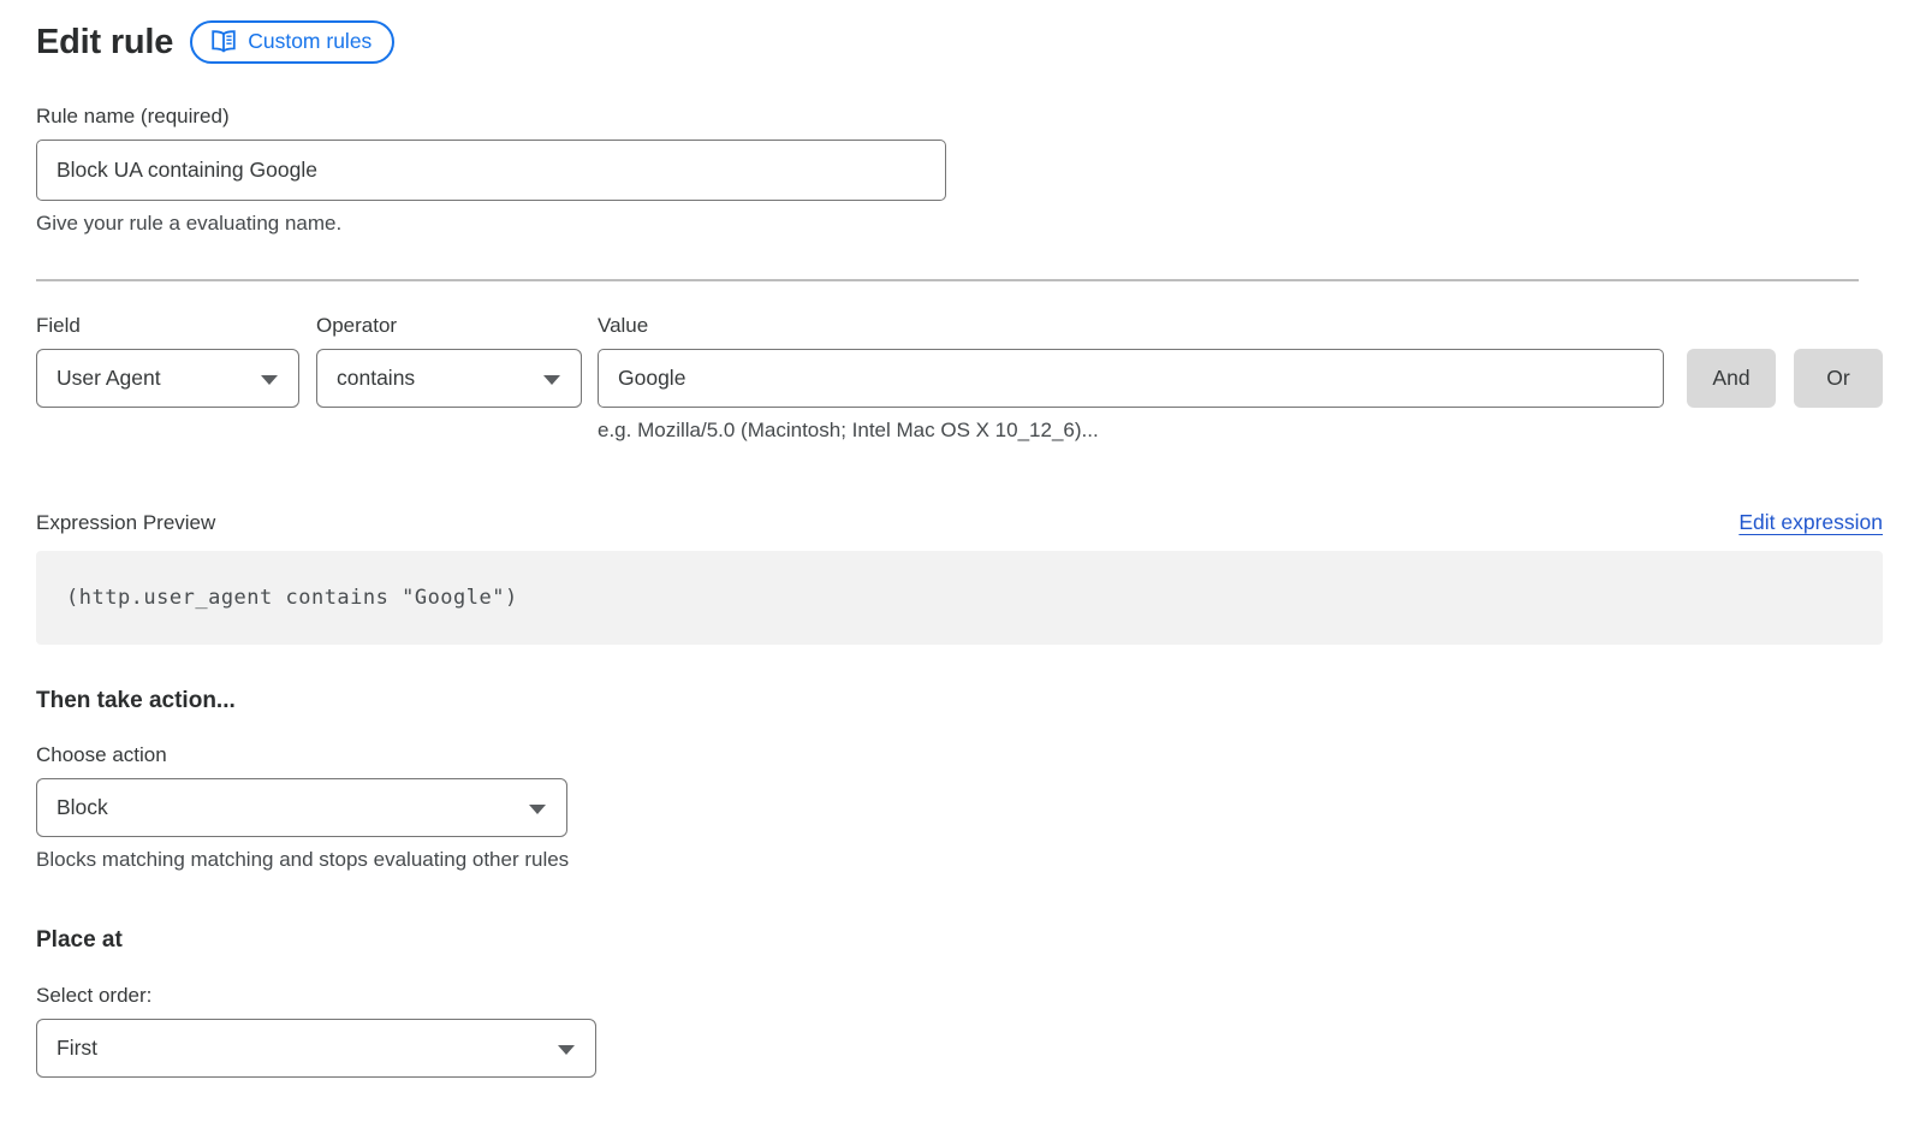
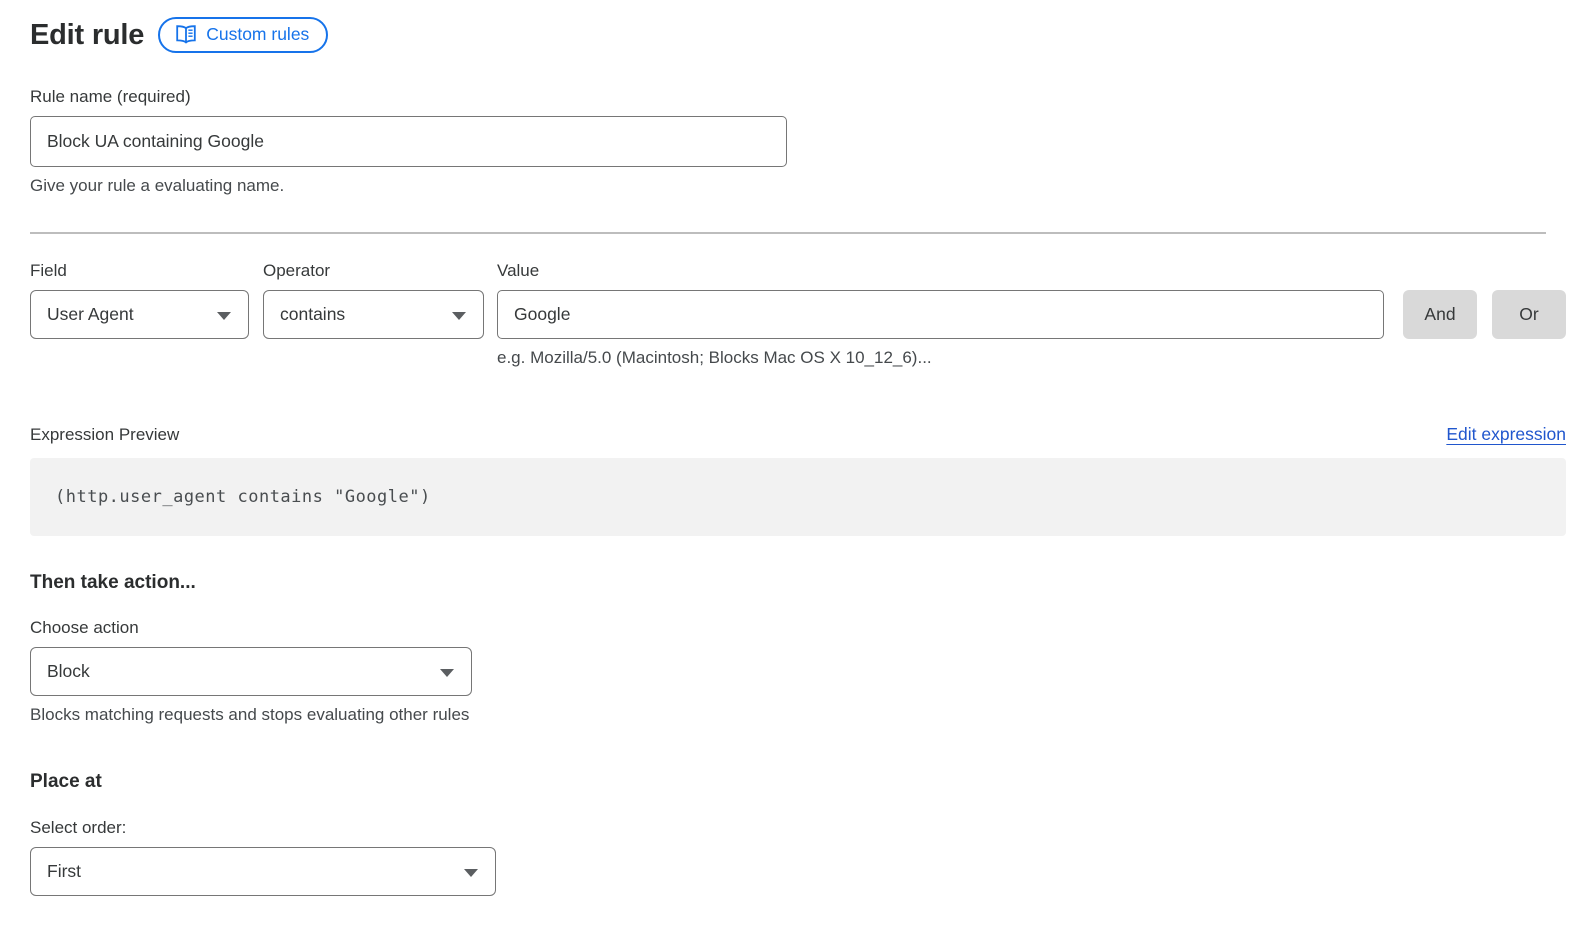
  Edit rule
  Custom rules
  Rule name (required)
  Block UA containing Google
  Give your rule a evaluating name.
  Field
  Operator
  Value
  User Agent
  contains
  Google
  And
  Or
- e.g. Mozilla/5.0 (Macintosh; Intel Mac OS X 10_12_6)...
+ e.g. Mozilla/5.0 (Macintosh; Blocks Mac OS X 10_12_6)...
  Expression Preview
  Edit expression
  (http.user_agent contains "Google")
  Then take action...
  Choose action
  Block
- Blocks matching matching and stops evaluating other rules
+ Blocks matching requests and stops evaluating other rules
  Place at
  Select order:
  First
